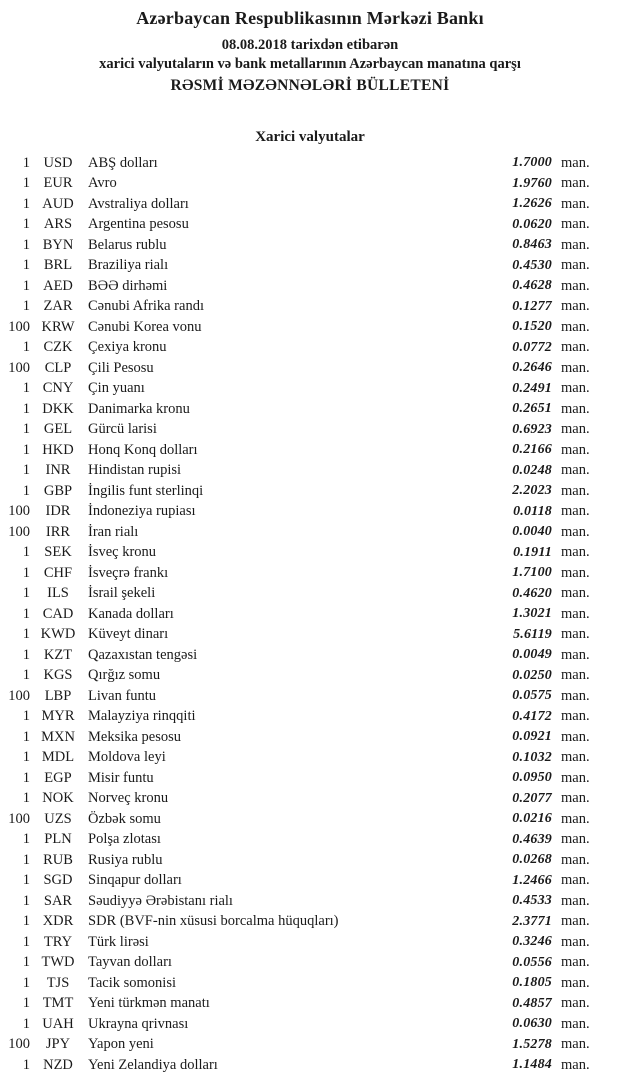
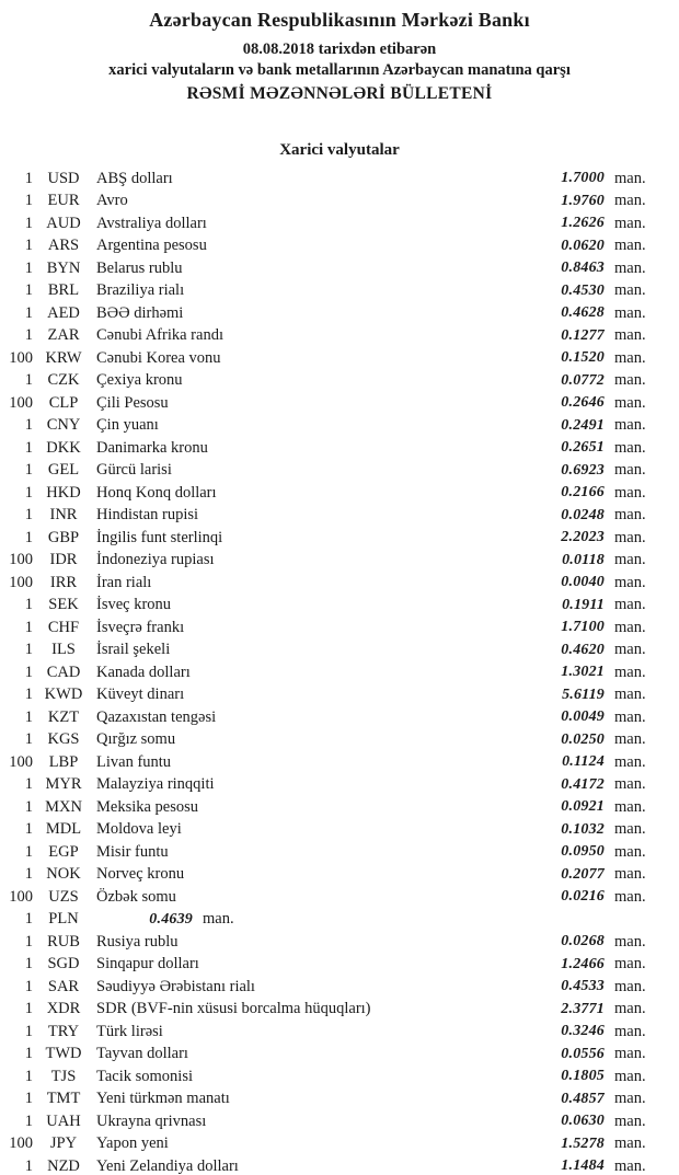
  Azərbaycan Respublikasının Mərkəzi Bankı
  08.08.2018 tarixdən etibarən
  xarici valyutaların və bank metallarının Azərbaycan manatına qarşı
  RƏSMİ MƏZƏNNƏLƏRİ BÜLLETENİ
  Xarici valyutalar
  1
  USD
  ABŞ dolları
  1.7000
  man.
  1
  EUR
  Avro
  1.9760
  man.
  1
  AUD
  Avstraliya dolları
  1.2626
  man.
  1
  ARS
  Argentina pesosu
  0.0620
  man.
  1
  BYN
  Belarus rublu
  0.8463
  man.
  1
  BRL
  Braziliya rialı
  0.4530
  man.
  1
  AED
  BƏƏ dirhəmi
  0.4628
  man.
  1
  ZAR
  Cənubi Afrika randı
  0.1277
  man.
  100
  KRW
  Cənubi Korea vonu
  0.1520
  man.
  1
  CZK
  Çexiya kronu
  0.0772
  man.
  100
  CLP
  Çili Pesosu
  0.2646
  man.
  1
  CNY
  Çin yuanı
  0.2491
  man.
  1
  DKK
  Danimarka kronu
  0.2651
  man.
  1
  GEL
  Gürcü larisi
  0.6923
  man.
  1
  HKD
  Honq Konq dolları
  0.2166
  man.
  1
  INR
  Hindistan rupisi
  0.0248
  man.
  1
  GBP
  İngilis funt sterlinqi
  2.2023
  man.
  100
  IDR
  İndoneziya rupiası
  0.0118
  man.
  100
  IRR
  İran rialı
  0.0040
  man.
  1
  SEK
  İsveç kronu
  0.1911
  man.
  1
  CHF
  İsveçrə frankı
  1.7100
  man.
  1
  ILS
  İsrail şekeli
  0.4620
  man.
  1
  CAD
  Kanada dolları
  1.3021
  man.
  1
  KWD
  Küveyt dinarı
  5.6119
  man.
  1
  KZT
  Qazaxıstan tengəsi
  0.0049
  man.
  1
  KGS
  Qırğız somu
  0.0250
  man.
  100
  LBP
  Livan funtu
- 0.0575
+ 0.1124
  man.
  1
  MYR
  Malayziya rinqqiti
  0.4172
  man.
  1
  MXN
  Meksika pesosu
  0.0921
  man.
  1
  MDL
  Moldova leyi
  0.1032
  man.
  1
  EGP
  Misir funtu
  0.0950
  man.
  1
  NOK
  Norveç kronu
  0.2077
  man.
  100
  UZS
  Özbək somu
  0.0216
  man.
  1
  PLN
- Polşa zlotası
  0.4639
  man.
  1
  RUB
  Rusiya rublu
  0.0268
  man.
  1
  SGD
  Sinqapur dolları
  1.2466
  man.
  1
  SAR
  Səudiyyə Ərəbistanı rialı
  0.4533
  man.
  1
  XDR
  SDR (BVF-nin xüsusi borcalma hüquqları)
  2.3771
  man.
  1
  TRY
  Türk lirəsi
  0.3246
  man.
  1
  TWD
  Tayvan dolları
  0.0556
  man.
  1
  TJS
  Tacik somonisi
  0.1805
  man.
  1
  TMT
  Yeni türkmən manatı
  0.4857
  man.
  1
  UAH
  Ukrayna qrivnası
  0.0630
  man.
  100
  JPY
  Yapon yeni
  1.5278
  man.
  1
  NZD
  Yeni Zelandiya dolları
  1.1484
  man.
